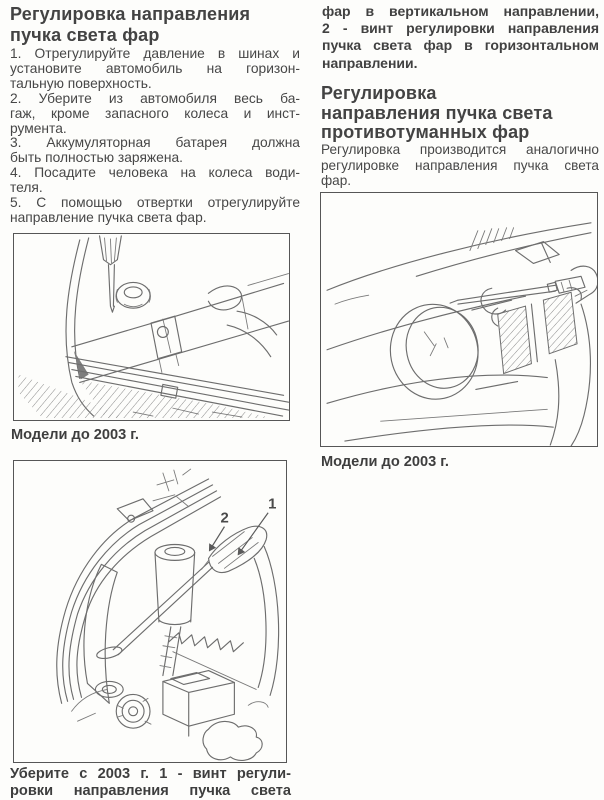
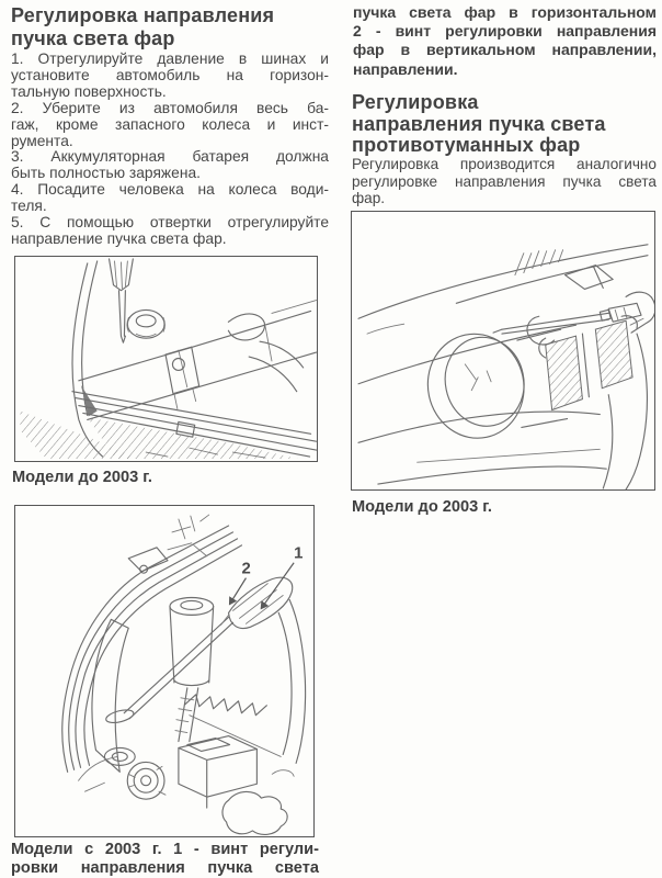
  Регулировка направления
  пучка света фар
  1. Отрегулируйте давление в шинах и
  установите автомобиль на горизон-
  тальную поверхность.
  2. Уберите из автомобиля весь ба-
  гаж, кроме запасного колеса и инст-
  румента.
  3. Аккумуляторная батарея должна
  быть полностью заряжена.
  4. Посадите человека на колеса води-
  теля.
  5. С помощью отвертки отрегулируйте
  направление пучка света фар.
  Модели до 2003 г.
  1
  2
- Уберите с 2003 г. 1 - винт регули-
+ Модели с 2003 г. 1 - винт регули-
  ровки направления пучка света
- фар в вертикальном направлении,
+ пучка света фар в горизонтальном
  2 - винт регулировки направления
- пучка света фар в горизонтальном
+ фар в вертикальном направлении,
  направлении.
  Регулировка
  направления пучка света
  противотуманных фар
  Регулировка производится аналогично
  регулировке направления пучка света
  фар.
  Модели до 2003 г.
